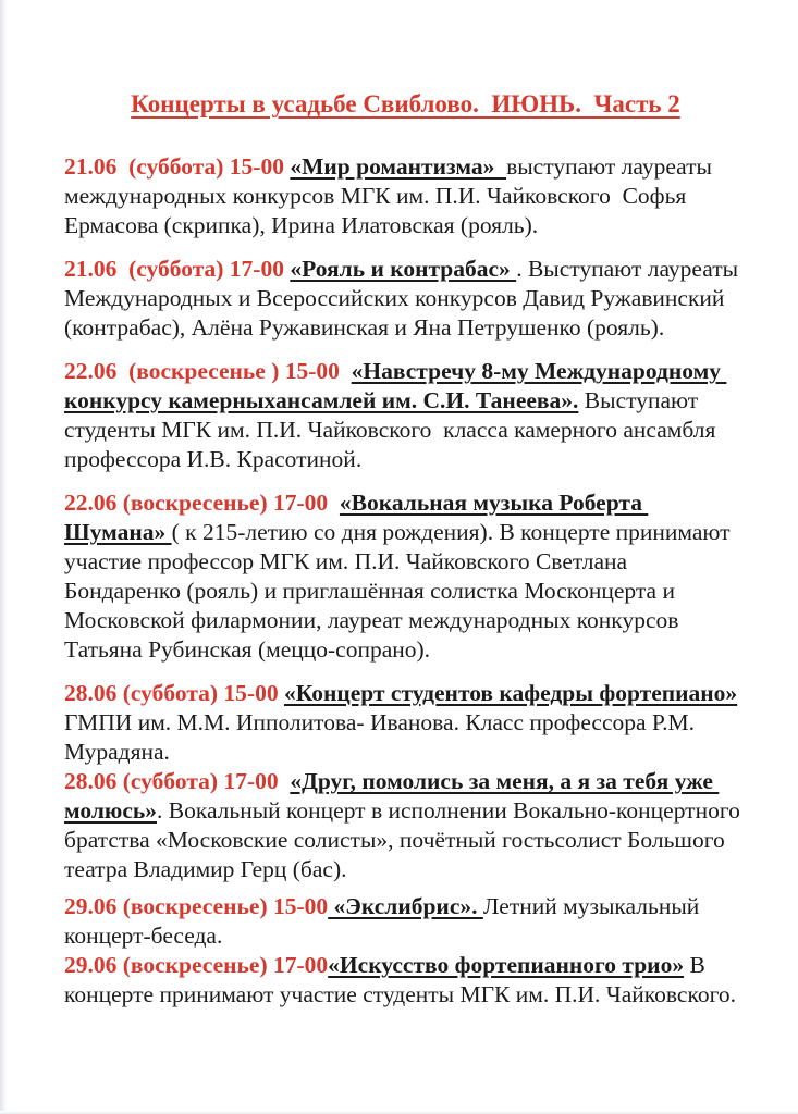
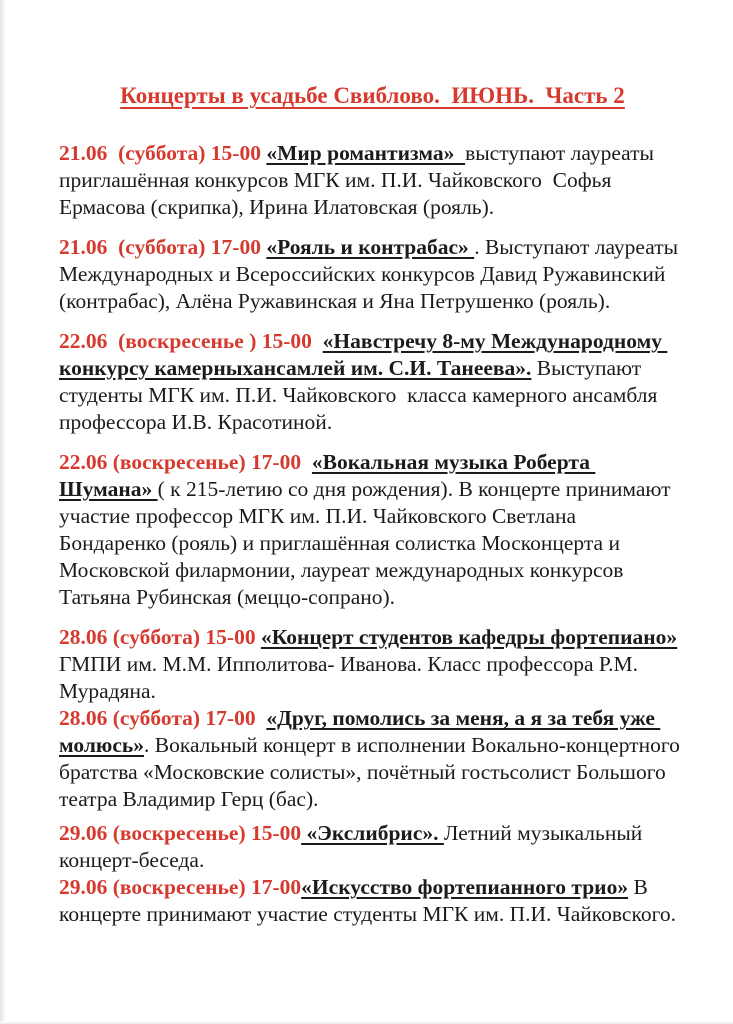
  Концерты в усадьбе Свиблово. ИЮНЬ. Часть 2
- 21.06 (суббота) 15-00 «Мир романтизма» выступают лауреаты международных конкурсов МГК им. П.И. Чайковского Софья Ермасова (скрипка), Ирина Илатовская (рояль).
+ 21.06 (суббота) 15-00 «Мир романтизма» выступают лауреаты приглашённая конкурсов МГК им. П.И. Чайковского Софья Ермасова (скрипка), Ирина Илатовская (рояль).
  21.06 (суббота) 17-00 «Рояль и контрабас» . Выступают лауреаты Международных и Всероссийских конкурсов Давид Ружавинский (контрабас), Алёна Ружавинская и Яна Петрушенко (рояль).
  22.06 (воскресенье ) 15-00 «Навстречу 8-му Международному конкурсу камерныхансамлей им. С.И. Танеева». Выступают студенты МГК им. П.И. Чайковского класса камерного ансамбля профессора И.В. Красотиной.
  22.06 (воскресенье) 17-00 «Вокальная музыка Роберта Шумана» ( к 215-летию со дня рождения). В концерте принимают участие профессор МГК им. П.И. Чайковского Светлана Бондаренко (рояль) и приглашённая солистка Москонцерта и Московской филармонии, лауреат международных конкурсов Татьяна Рубинская (меццо-сопрано).
  28.06 (суббота) 15-00 «Концерт студентов кафедры фортепиано» ГМПИ им. М.М. Ипполитова- Иванова. Класс профессора Р.М. Мурадяна.
  28.06 (суббота) 17-00 «Друг, помолись за меня, а я за тебя уже молюсь». Вокальный концерт в исполнении Вокально-концертного братства «Московские солисты», почётный гостьсолист Большого театра Владимир Герц (бас).
  29.06 (воскресенье) 15-00 «Экслибрис». Летний музыкальный концерт-беседа.
  29.06 (воскресенье) 17-00«Искусство фортепианного трио» В концерте принимают участие студенты МГК им. П.И. Чайковского.
